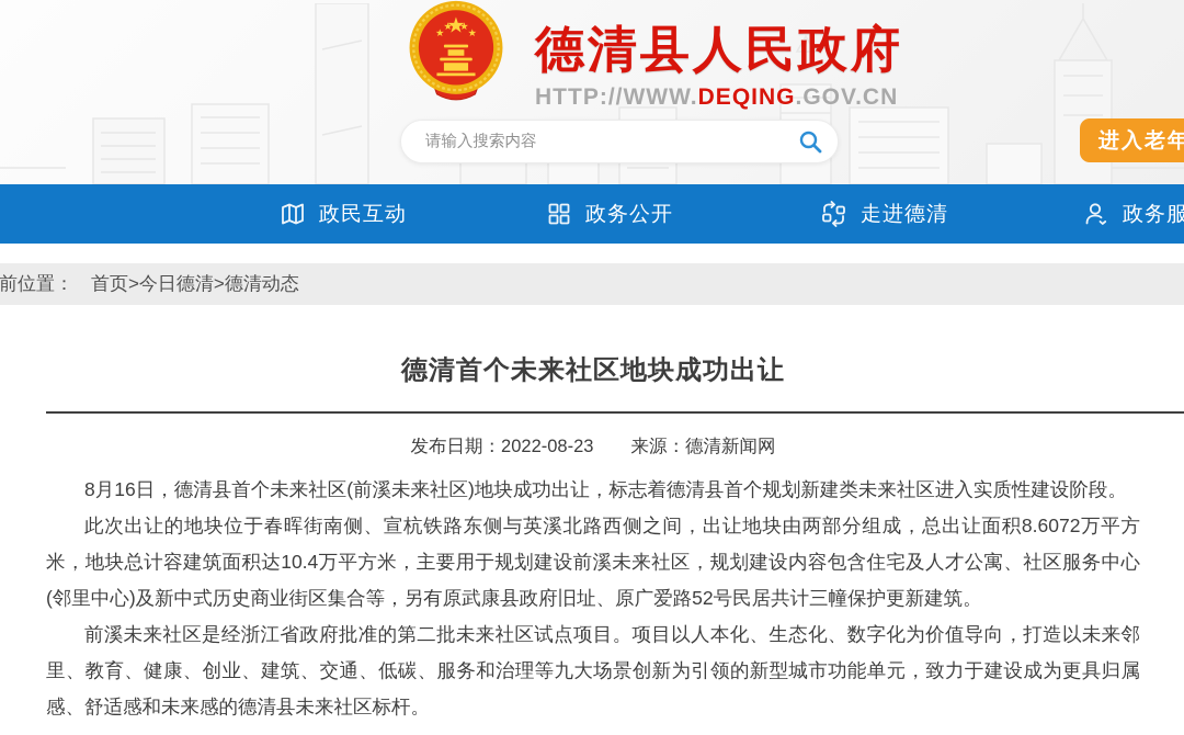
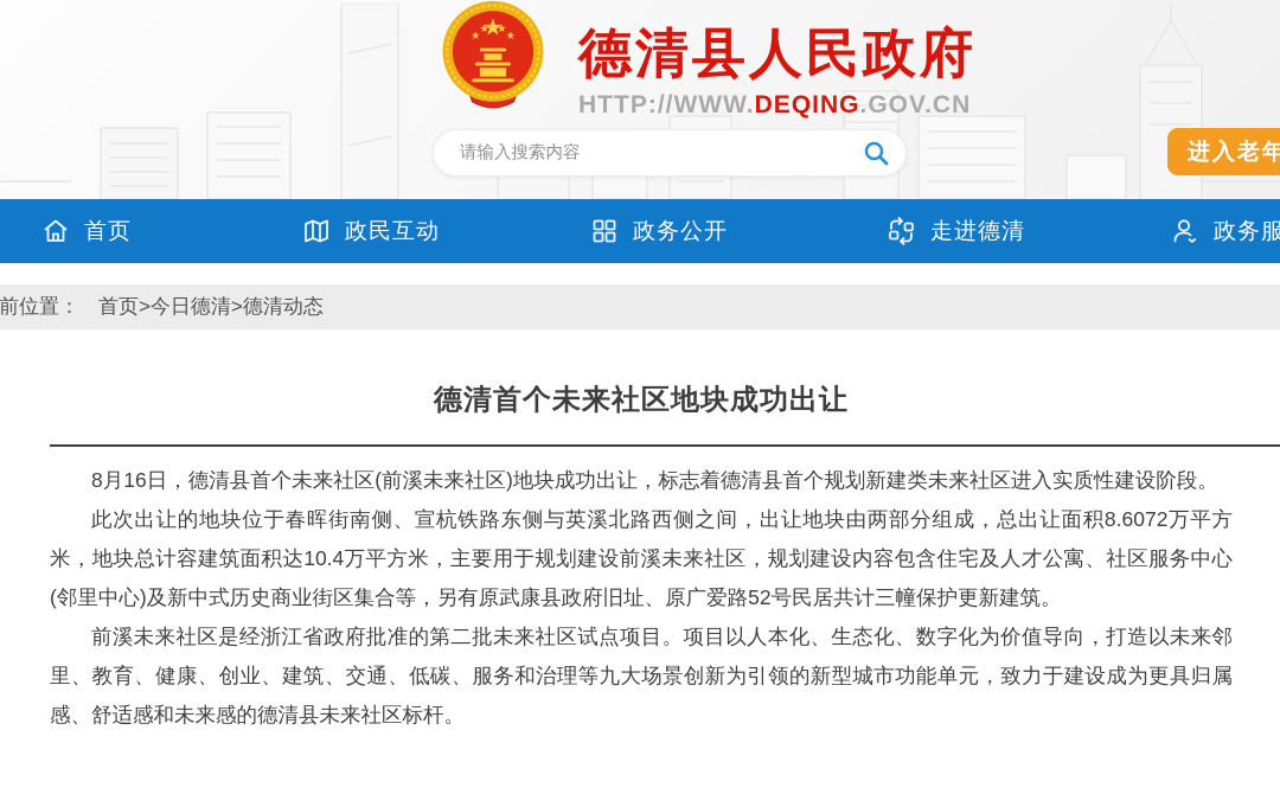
  ★
  ★
  ★
  ★
  ★
  德清县人民政府
  HTTP://WWW.DEQING.GOV.CN
  请输入搜索内容
  进入老年
+ 首页
  政民互动
  政务公开
  走进德清
  政务服
  前位置：
  首页>今日德清>德清动态
  德清首个未来社区地块成功出让
- 发布日期：2022-08-23 来源：德清新闻网
  8月16日，德清县首个未来社区(前溪未来社区)地块成功出让，标志着德清县首个规划新建类未来社区进入实质性建设阶段。
  此次出让的地块位于春晖街南侧、宣杭铁路东侧与英溪北路西侧之间，出让地块由两部分组成，总出让面积8.6072万平方米，地块总计容建筑面积达10.4万平方米，主要用于规划建设前溪未来社区，规划建设内容包含住宅及人才公寓、社区服务中心(邻里中心)及新中式历史商业街区集合等，另有原武康县政府旧址、原广爱路52号民居共计三幢保护更新建筑。
  前溪未来社区是经浙江省政府批准的第二批未来社区试点项目。项目以人本化、生态化、数字化为价值导向，打造以未来邻里、教育、健康、创业、建筑、交通、低碳、服务和治理等九大场景创新为引领的新型城市功能单元，致力于建设成为更具归属感、舒适感和未来感的德清县未来社区标杆。
